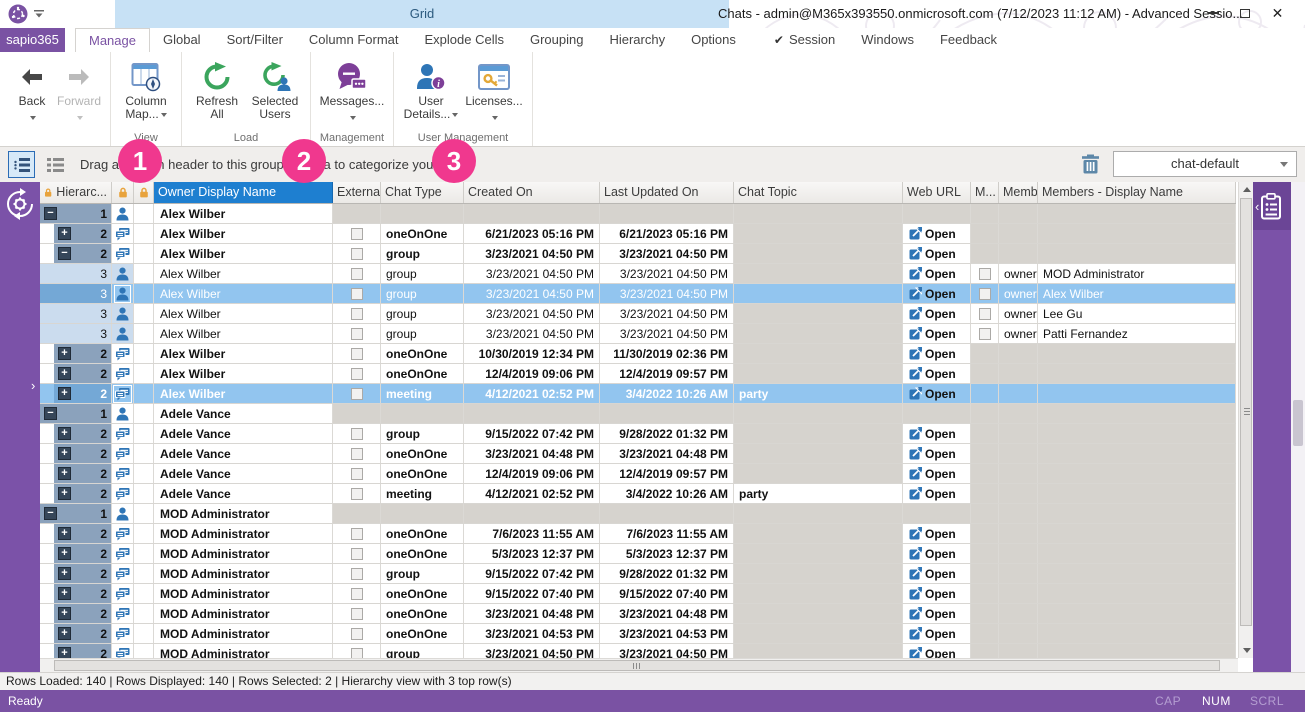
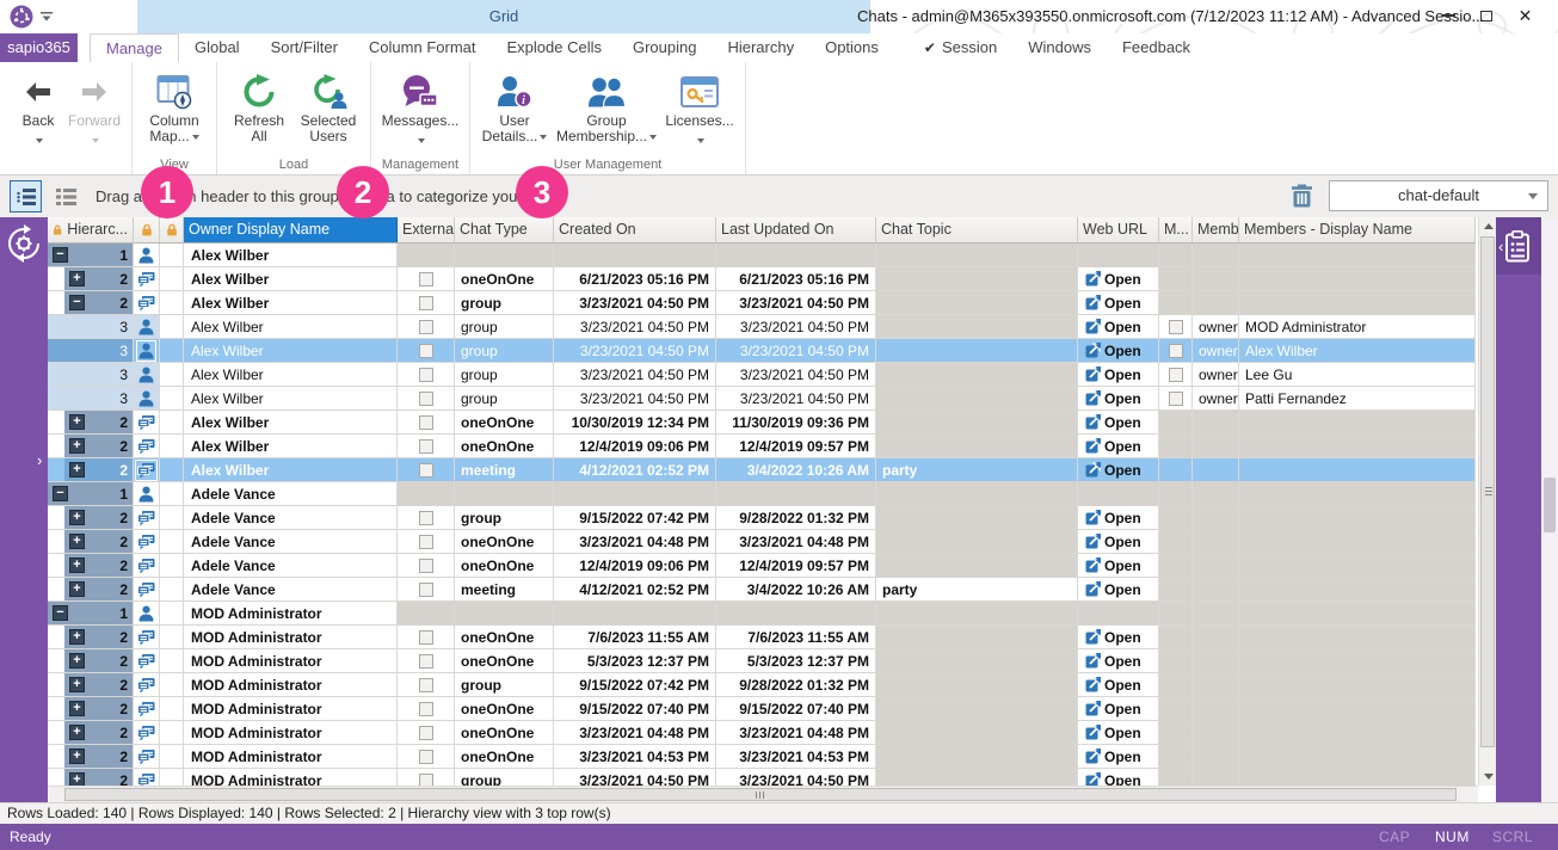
  Grid
  Chats - admin@M365x393550.onmicrosoft.com (7/12/2023 11:12 AM) - Advanced Sesio...
  ✕
  sapio365
  Manage
  Global
  Sort/Filter
  Column Format
  Explode Cells
  Grouping
  Hierarchy
  Options
  ✔ Session
  Windows
  Feedback
  Back
  Forward
  Column
  Map...
  View
  Refresh
  All
  Selected
  Users
  Load
  Messages...
  Management
  i
  User
  Details...
+ Group
+ Membership...
  Licenses...
  User Management
  chat-default
  1
  2
  3
  ›
  Hierarc...
  Owner Display Name
  Externa
  Chat Type
  Created On
  Last Updated On
  Chat Topic
  Web URL
  M...
  Members - Display Name
  −
  1
  Alex Wilber
  +
  2
  Alex Wilber
  oneOnOne
  6/21/2023 05:16 PM
  6/21/2023 05:16 PM
  Open
  −
  2
  Alex Wilber
  group
  3/23/2021 04:50 PM
  3/23/2021 04:50 PM
  Open
  3
  Alex Wilber
  group
  3/23/2021 04:50 PM
  3/23/2021 04:50 PM
  Open
  owner
  MOD Administrator
  3
  Alex Wilber
  group
  3/23/2021 04:50 PM
  3/23/2021 04:50 PM
  Open
  owner
  Alex Wilber
  3
  Alex Wilber
  group
  3/23/2021 04:50 PM
  3/23/2021 04:50 PM
  Open
  owner
  Lee Gu
  3
  Alex Wilber
  group
  3/23/2021 04:50 PM
  3/23/2021 04:50 PM
  Open
  owner
  Patti Fernandez
  +
  2
  Alex Wilber
  oneOnOne
  10/30/2019 12:34 PM
- 11/30/2019 02:36 PM
+ 11/30/2019 09:36 PM
  Open
  +
  2
  Alex Wilber
  oneOnOne
  12/4/2019 09:06 PM
  12/4/2019 09:57 PM
  Open
  +
  2
  Alex Wilber
  meeting
  4/12/2021 02:52 PM
  3/4/2022 10:26 AM
  party
  Open
  −
  1
  Adele Vance
  +
  2
  Adele Vance
  group
  9/15/2022 07:42 PM
  9/28/2022 01:32 PM
  Open
  +
  2
  Adele Vance
  oneOnOne
  3/23/2021 04:48 PM
  3/23/2021 04:48 PM
  Open
  +
  2
  Adele Vance
  oneOnOne
  12/4/2019 09:06 PM
  12/4/2019 09:57 PM
  Open
  +
  2
  Adele Vance
  meeting
  4/12/2021 02:52 PM
  3/4/2022 10:26 AM
  party
  Open
  −
  1
  MOD Administrator
  +
  2
  MOD Administrator
  oneOnOne
  7/6/2023 11:55 AM
  7/6/2023 11:55 AM
  Open
  +
  2
  MOD Administrator
  oneOnOne
  5/3/2023 12:37 PM
  5/3/2023 12:37 PM
  Open
  +
  2
  MOD Administrator
  group
  9/15/2022 07:42 PM
  9/28/2022 01:32 PM
  Open
  +
  2
  MOD Administrator
  oneOnOne
  9/15/2022 07:40 PM
  9/15/2022 07:40 PM
  Open
  +
  2
  MOD Administrator
  oneOnOne
  3/23/2021 04:48 PM
  3/23/2021 04:48 PM
  Open
  +
  2
  MOD Administrator
  oneOnOne
  3/23/2021 04:53 PM
  3/23/2021 04:53 PM
  Open
  +
  2
  MOD Administrator
  group
  3/23/2021 04:50 PM
  3/23/2021 04:50 PM
  Open
  ‹
  Rows Loaded: 140 | Rows Displayed: 140 | Rows Selected: 2 | Hierarchy view with 3 top row(s)
  Ready
  CAP
  NUM
  SCRL
